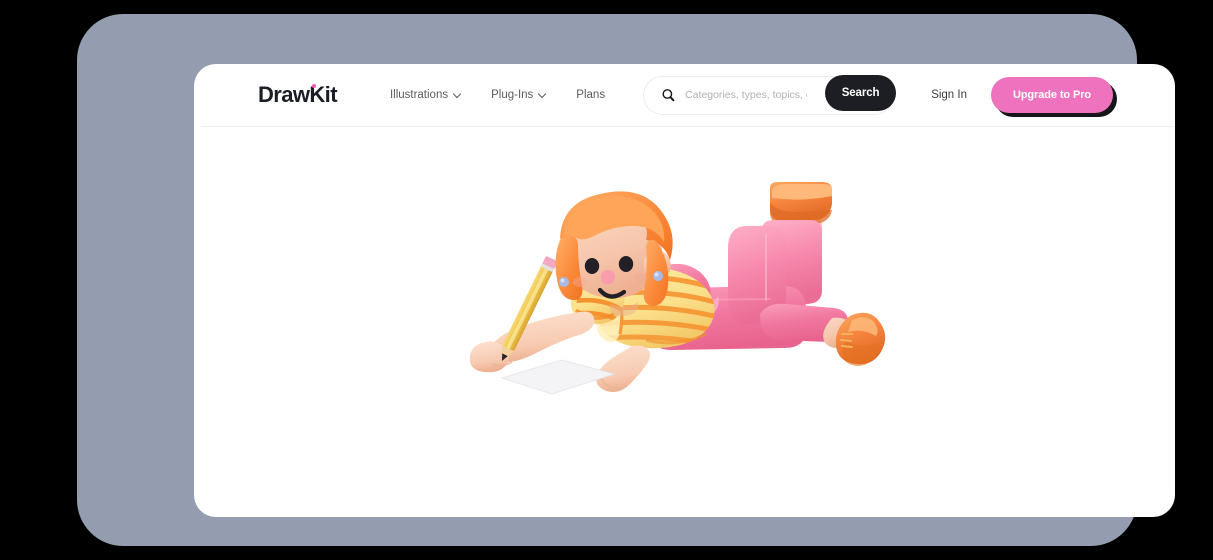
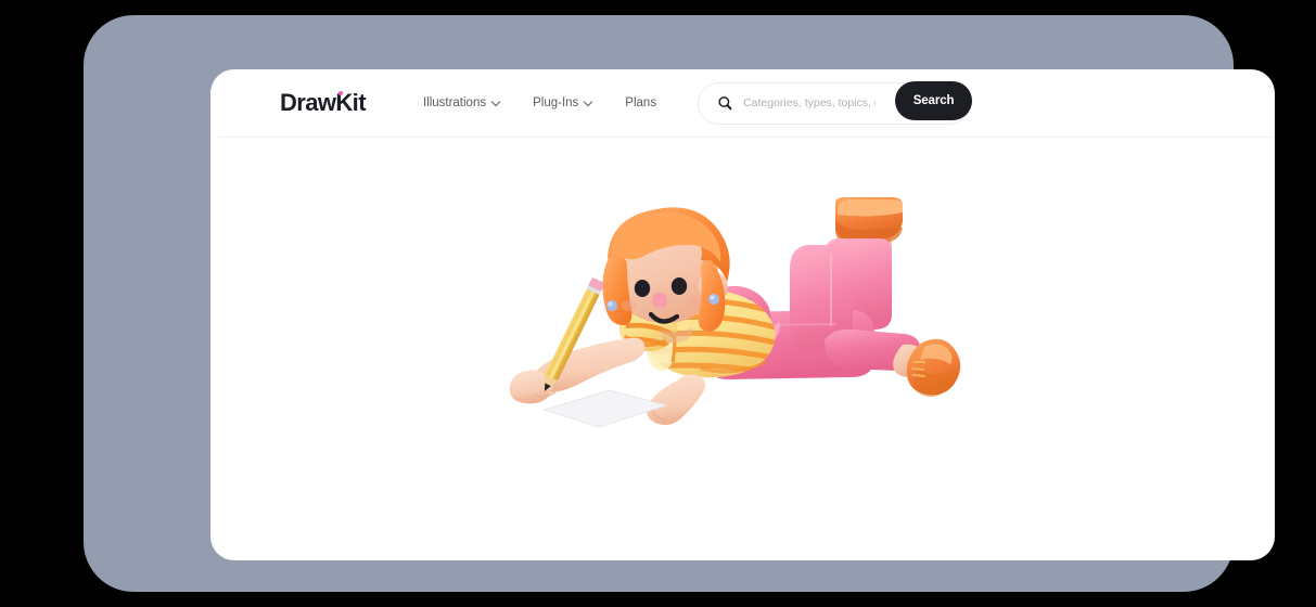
  DrawKit
  Illustrations
  Plug-Ins
  Plans
  Categories, types, topics,
  Search
- Sign In
- Upgrade to Pro
